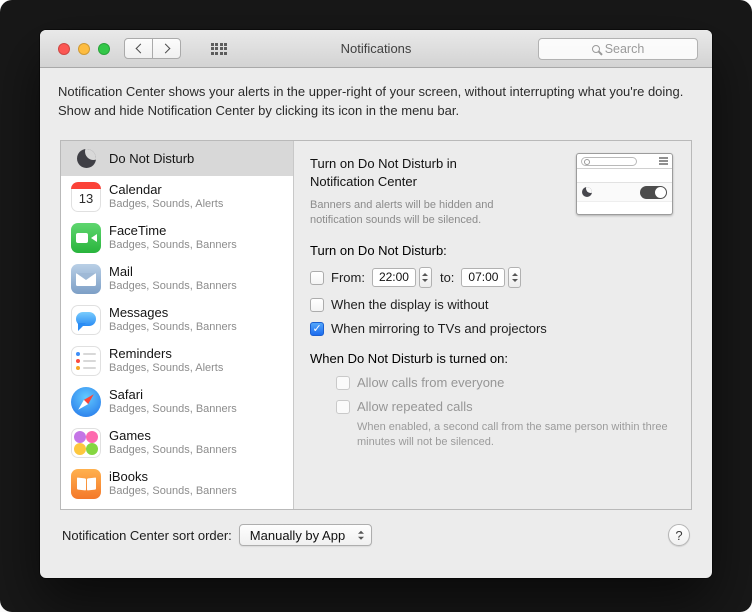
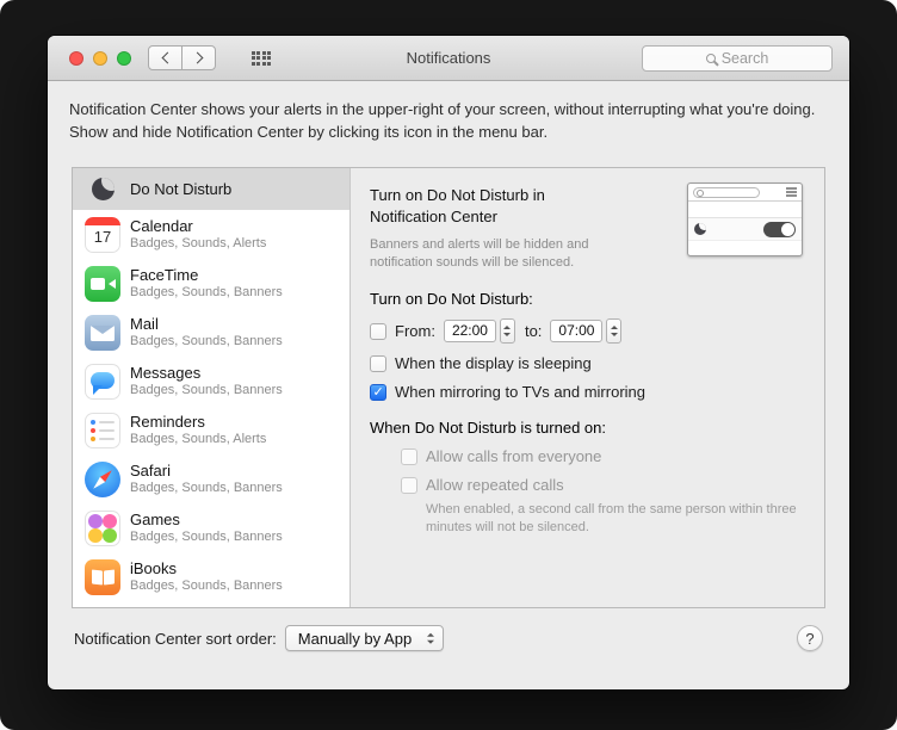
  Notifications
  Search
  Notification Center shows your alerts in the upper-right of your screen, without interrupting what you're doing. Show and hide Notification Center by clicking its icon in the menu bar.
  Do Not Disturb
- 13
+ 17
  Calendar
  Badges, Sounds, Alerts
  FaceTime
  Badges, Sounds, Banners
  Mail
  Badges, Sounds, Banners
  Messages
  Badges, Sounds, Banners
  Reminders
  Badges, Sounds, Alerts
  Safari
  Badges, Sounds, Banners
  Games
  Badges, Sounds, Banners
  iBooks
  Badges, Sounds, Banners
  Turn on Do Not Disturb in Notification Center
  Banners and alerts will be hidden and notification sounds will be silenced.
  Turn on Do Not Disturb:
  From:
  22:00
  to:
  07:00
- When the display is without
+ When the display is sleeping
- When mirroring to TVs and projectors
+ When mirroring to TVs and mirroring
  When Do Not Disturb is turned on:
  Allow calls from everyone
  Allow repeated calls
  When enabled, a second call from the same person within three minutes will not be silenced.
  Notification Center sort order:
  Manually by App
  ?
